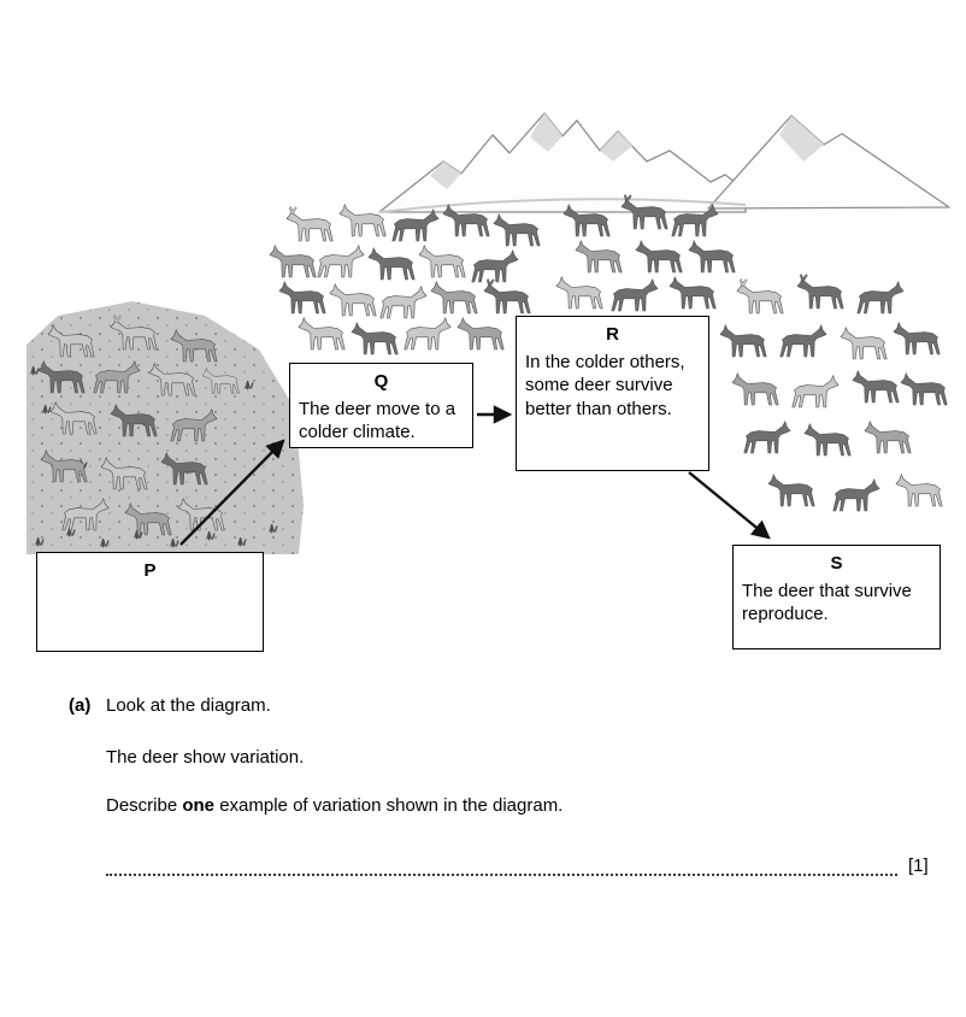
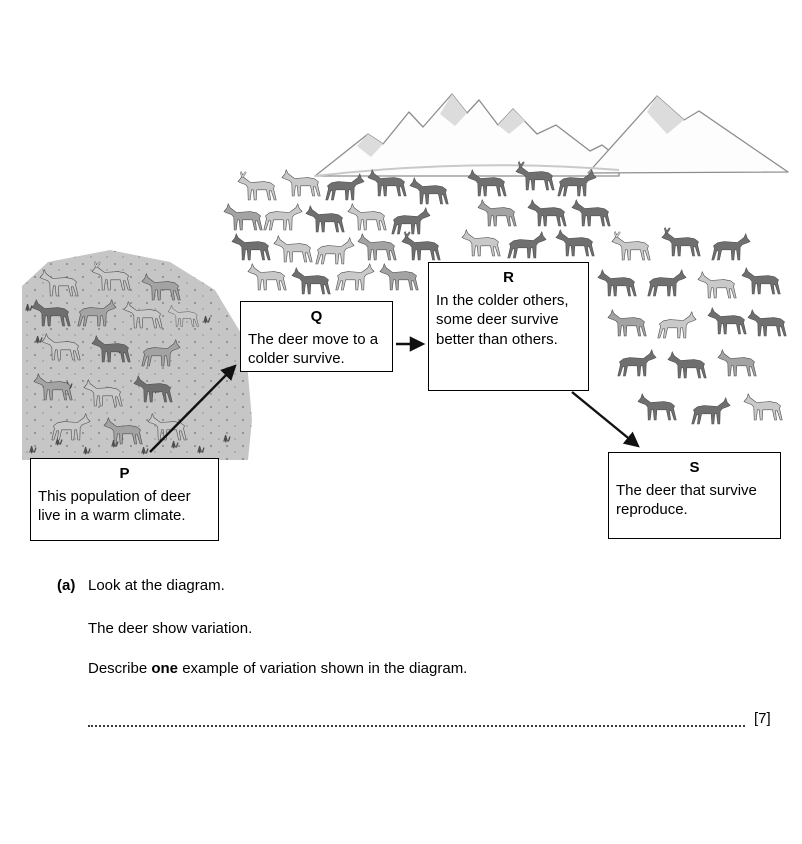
  P
+ This population of deer live in a warm climate.
  Q
- The deer move to a colder climate.
+ The deer move to a colder survive.
  R
  In the colder others, some deer survive better than others.
  S
  The deer that survive reproduce.
  (a)
  Look at the diagram.
  The deer show variation.
  Describe one example of variation shown in the diagram.
- [1]
+ [7]
